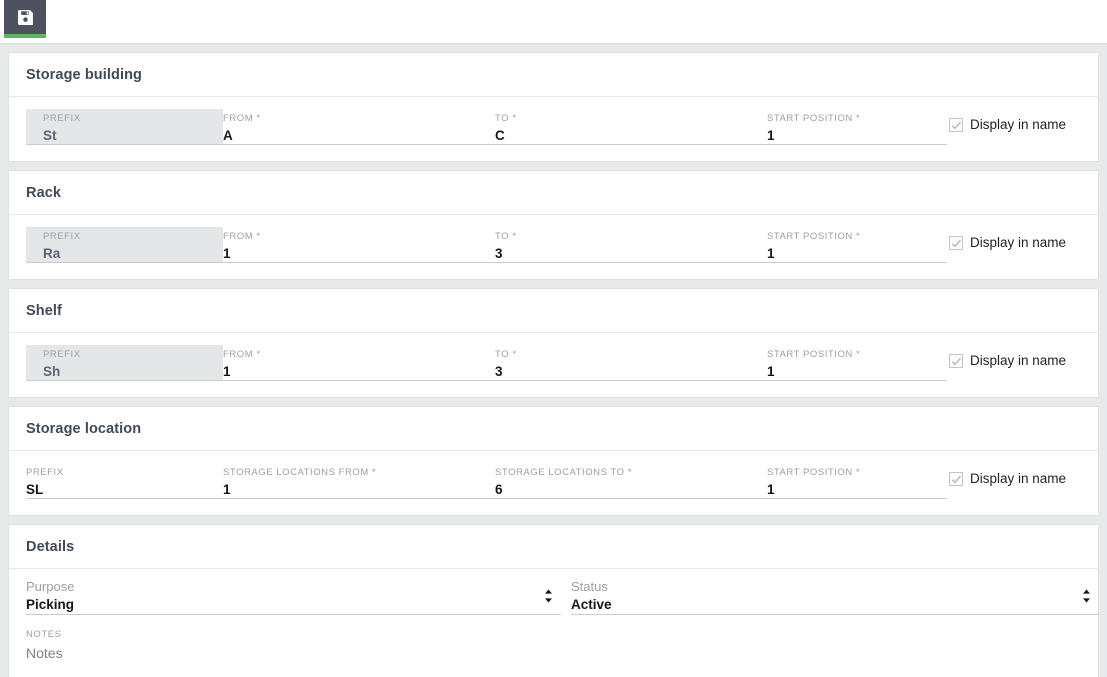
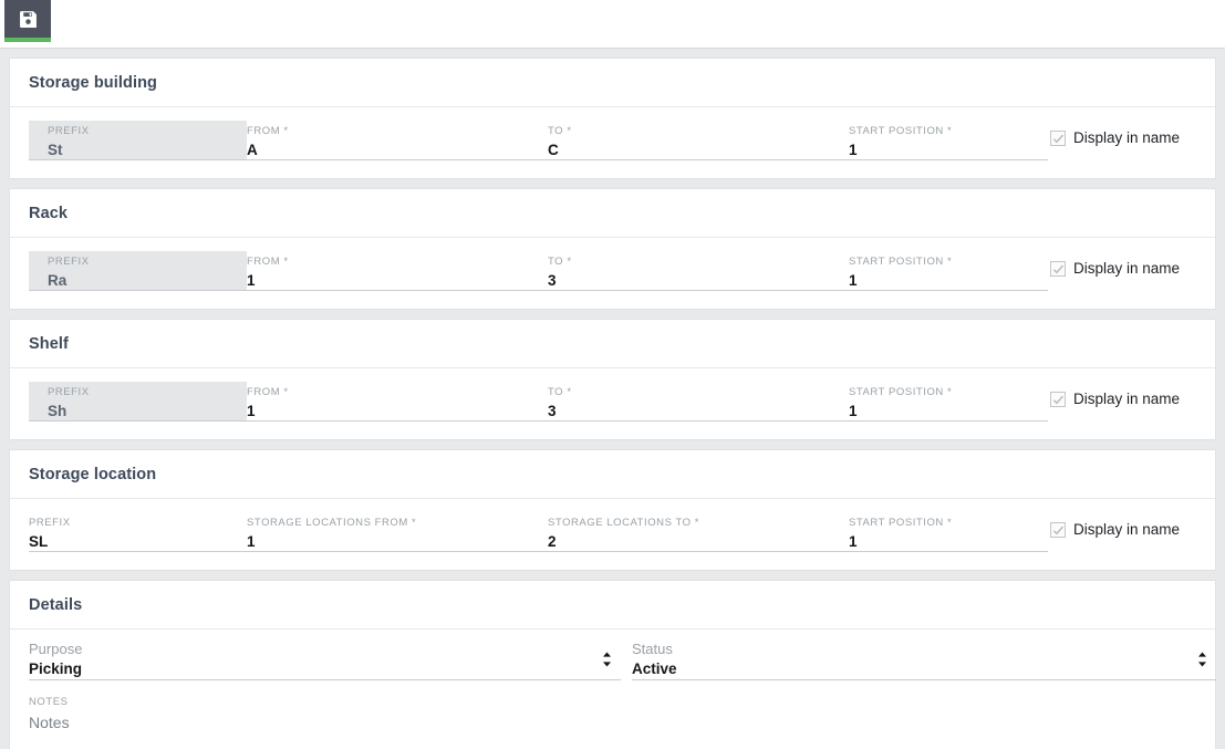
  Storage building
  PREFIX
  St
  FROM *
  A
  TO *
  C
  START POSITION *
  1
  Display in name
  Rack
  PREFIX
  Ra
  FROM *
  1
  TO *
  3
  START POSITION *
  1
  Display in name
  Shelf
  PREFIX
  Sh
  FROM *
  1
  TO *
  3
  START POSITION *
  1
  Display in name
  Storage location
  PREFIX
  SL
  STORAGE LOCATIONS FROM *
  1
  STORAGE LOCATIONS TO *
- 6
+ 2
  START POSITION *
  1
  Display in name
  Details
  Purpose
  Picking
  Status
  Active
  NOTES
  Notes
